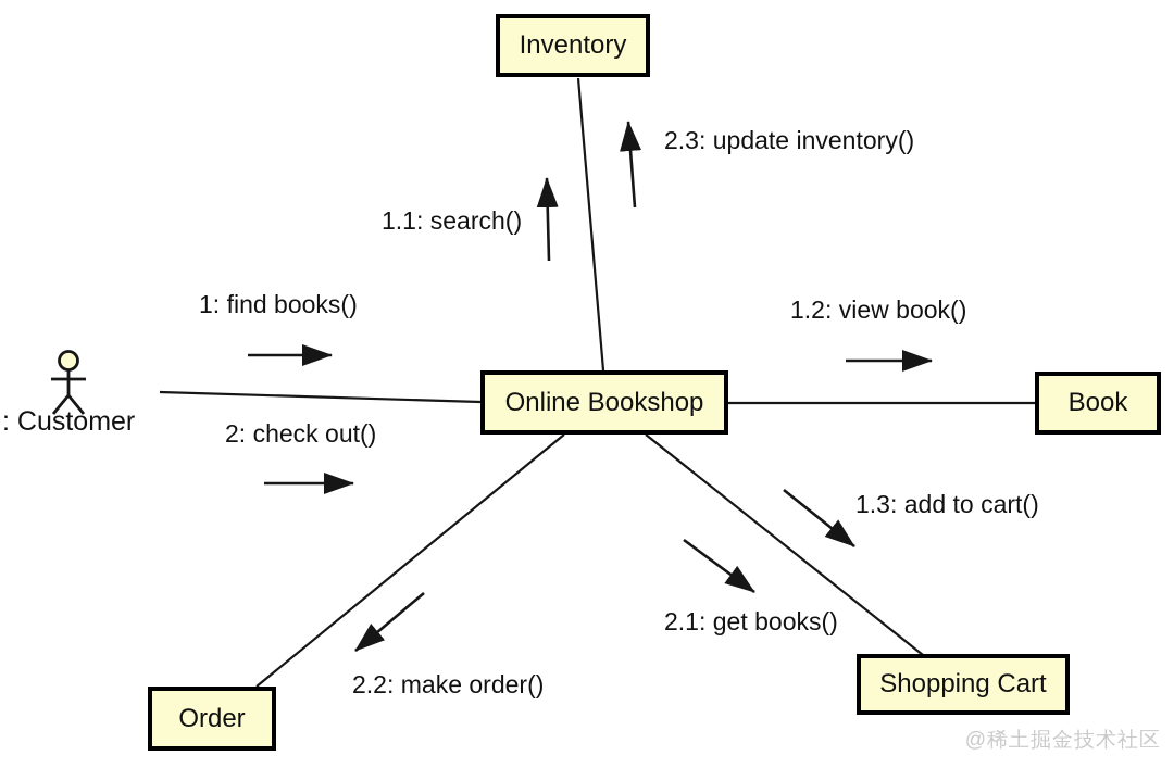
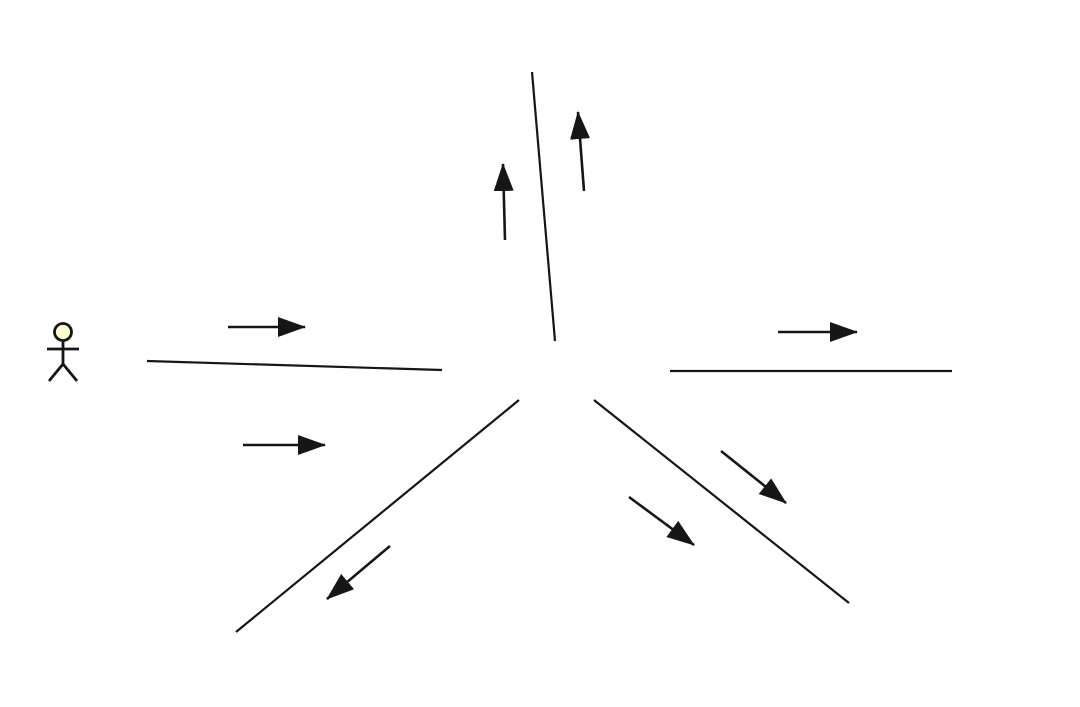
- Inventory
- Online Bookshop
- Book
- Order
- Shopping Cart
- : Customer
- 1: find books()
- 2: check out()
- 1.1: search()
- 2.3: update inventory()
- 1.2: view book()
- 1.3: add to cart()
- 2.1: get books()
- 2.2: make order()
- @稀土掘金技术社区
